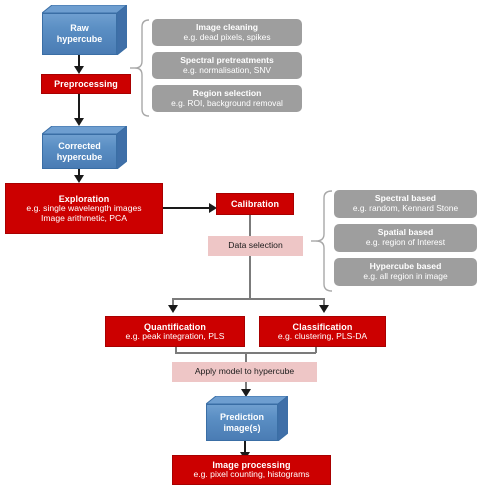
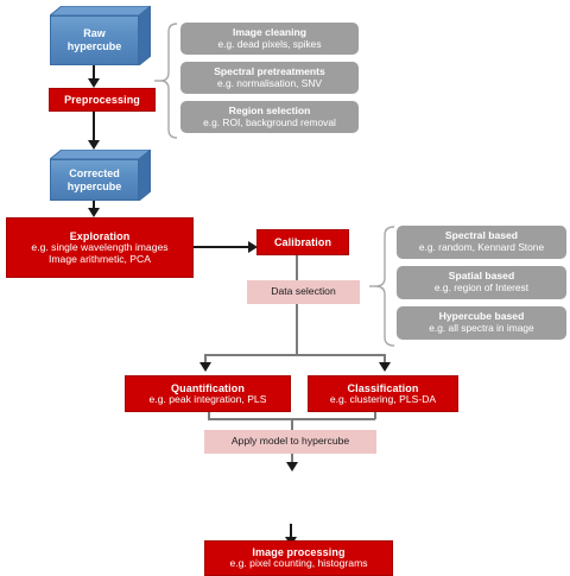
  Raw
  hypercube
  Preprocessing
  Image cleaning
  e.g. dead pixels, spikes
  Spectral pretreatments
  e.g. normalisation, SNV
  Region selection
  e.g. ROI, background removal
  Corrected
  hypercube
  Exploration
  e.g. single wavelength images
  Image arithmetic, PCA
  Calibration
  Data selection
  Spectral based
  e.g. random, Kennard Stone
  Spatial based
  e.g. region of Interest
  Hypercube based
- e.g. all region in image
+ e.g. all spectra in image
  Quantification
  e.g. peak integration, PLS
  Classification
  e.g. clustering, PLS-DA
  Apply model to hypercube
- Prediction
- image(s)
  Image processing
  e.g. pixel counting, histograms
